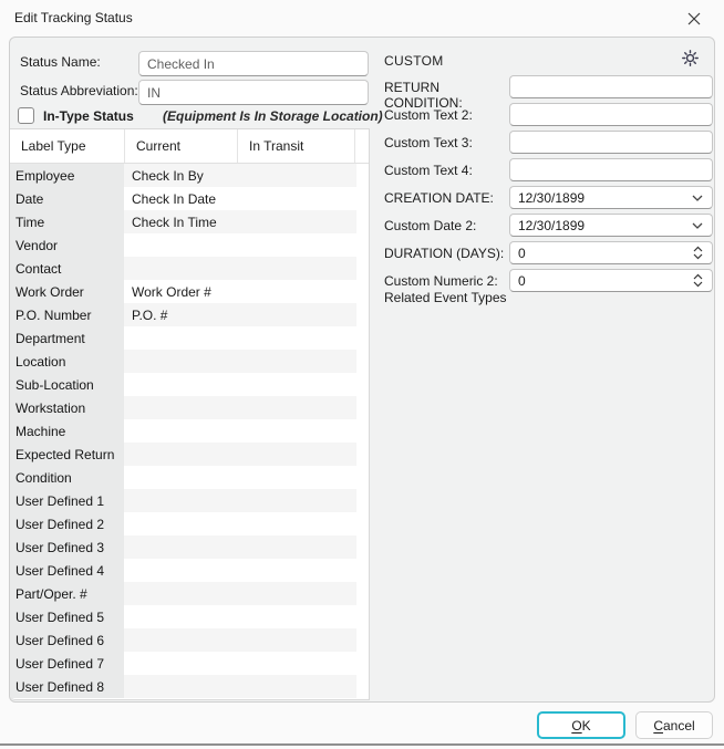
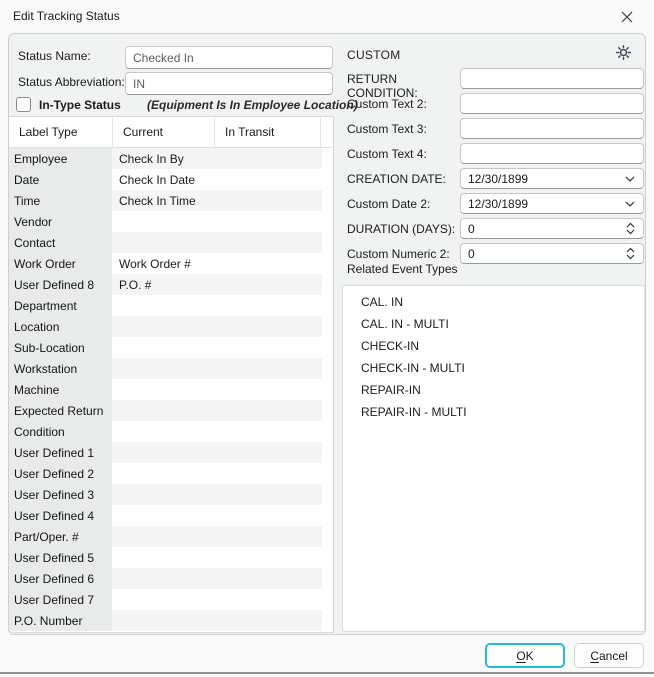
  Edit Tracking Status
  Status Name:
  Checked In
  Status Abbreviation:
  IN
  In-Type Status
- (Equipment Is In Storage Location)
+ (Equipment Is In Employee Location)
  Label Type
  Current
  In Transit
  Employee
  Check In By
  Date
  Check In Date
  Time
  Check In Time
  Vendor
  Contact
  Work Order
  Work Order #
- P.O. Number
+ User Defined 8
  P.O. #
  Department
  Location
  Sub-Location
  Workstation
  Machine
  Expected Return
  Condition
  User Defined 1
  User Defined 2
  User Defined 3
  User Defined 4
  Part/Oper. #
  User Defined 5
  User Defined 6
  User Defined 7
- User Defined 8
+ P.O. Number
  CUSTOM
  RETURN CONDITION:
  Custom Text 2:
  Custom Text 3:
  Custom Text 4:
  CREATION DATE:
  12/30/1899
  Custom Date 2:
  12/30/1899
  DURATION (DAYS):
  0
  Custom Numeric 2:
  0
  Related Event Types
+ CAL. IN
+ CAL. IN - MULTI
+ CHECK-IN
+ CHECK-IN - MULTI
+ REPAIR-IN
+ REPAIR-IN - MULTI
  OK
  Cancel
